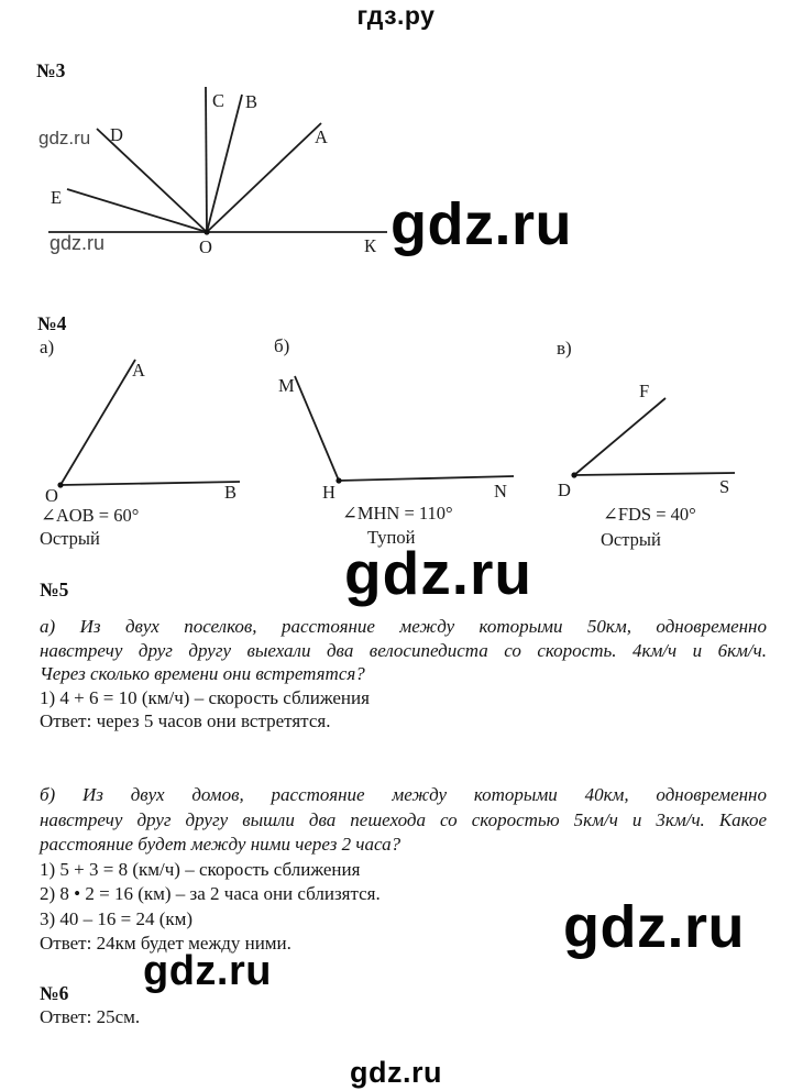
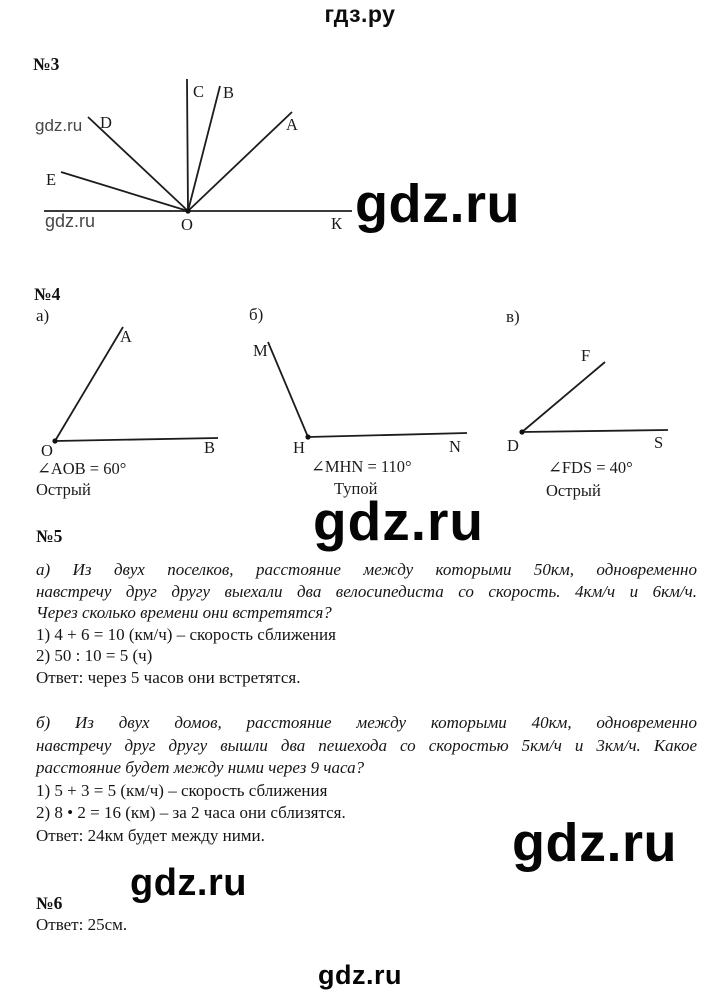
  гдз.ру
  №3
  C
  B
  A
  D
  E
  O
  К
  gdz.ru
  gdz.ru
  gdz.ru
  №4
  а)
  A
  O
  B
  ∠AOB = 60°
  Острый
  б)
  M
  H
  N
  ∠MHN = 110°
  Тупой
  в)
  F
  D
  S
  ∠FDS = 40°
  Острый
  gdz.ru
  №5
  а) Из двух поселков, расстояние между которыми 50км, одновременно
  навстречу друг другу выехали два велосипедиста со скорость. 4км/ч и 6км/ч.
  Через сколько времени они встретятся?
  1) 4 + 6 = 10 (км/ч) – скорость сближения
+ 2) 50 : 10 = 5 (ч)
  Ответ: через 5 часов они встретятся.
  б) Из двух домов, расстояние между которыми 40км, одновременно
  навстречу друг другу вышли два пешехода со скоростью 5км/ч и 3км/ч. Какое
- расстояние будет между ними через 2 часа?
+ расстояние будет между ними через 9 часа?
- 1) 5 + 3 = 8 (км/ч) – скорость сближения
+ 1) 5 + 3 = 5 (км/ч) – скорость сближения
  2) 8 • 2 = 16 (км) – за 2 часа они сблизятся.
- 3) 40 – 16 = 24 (км)
  Ответ: 24км будет между ними.
  gdz.ru
  gdz.ru
  №6
  Ответ: 25см.
  gdz.ru
